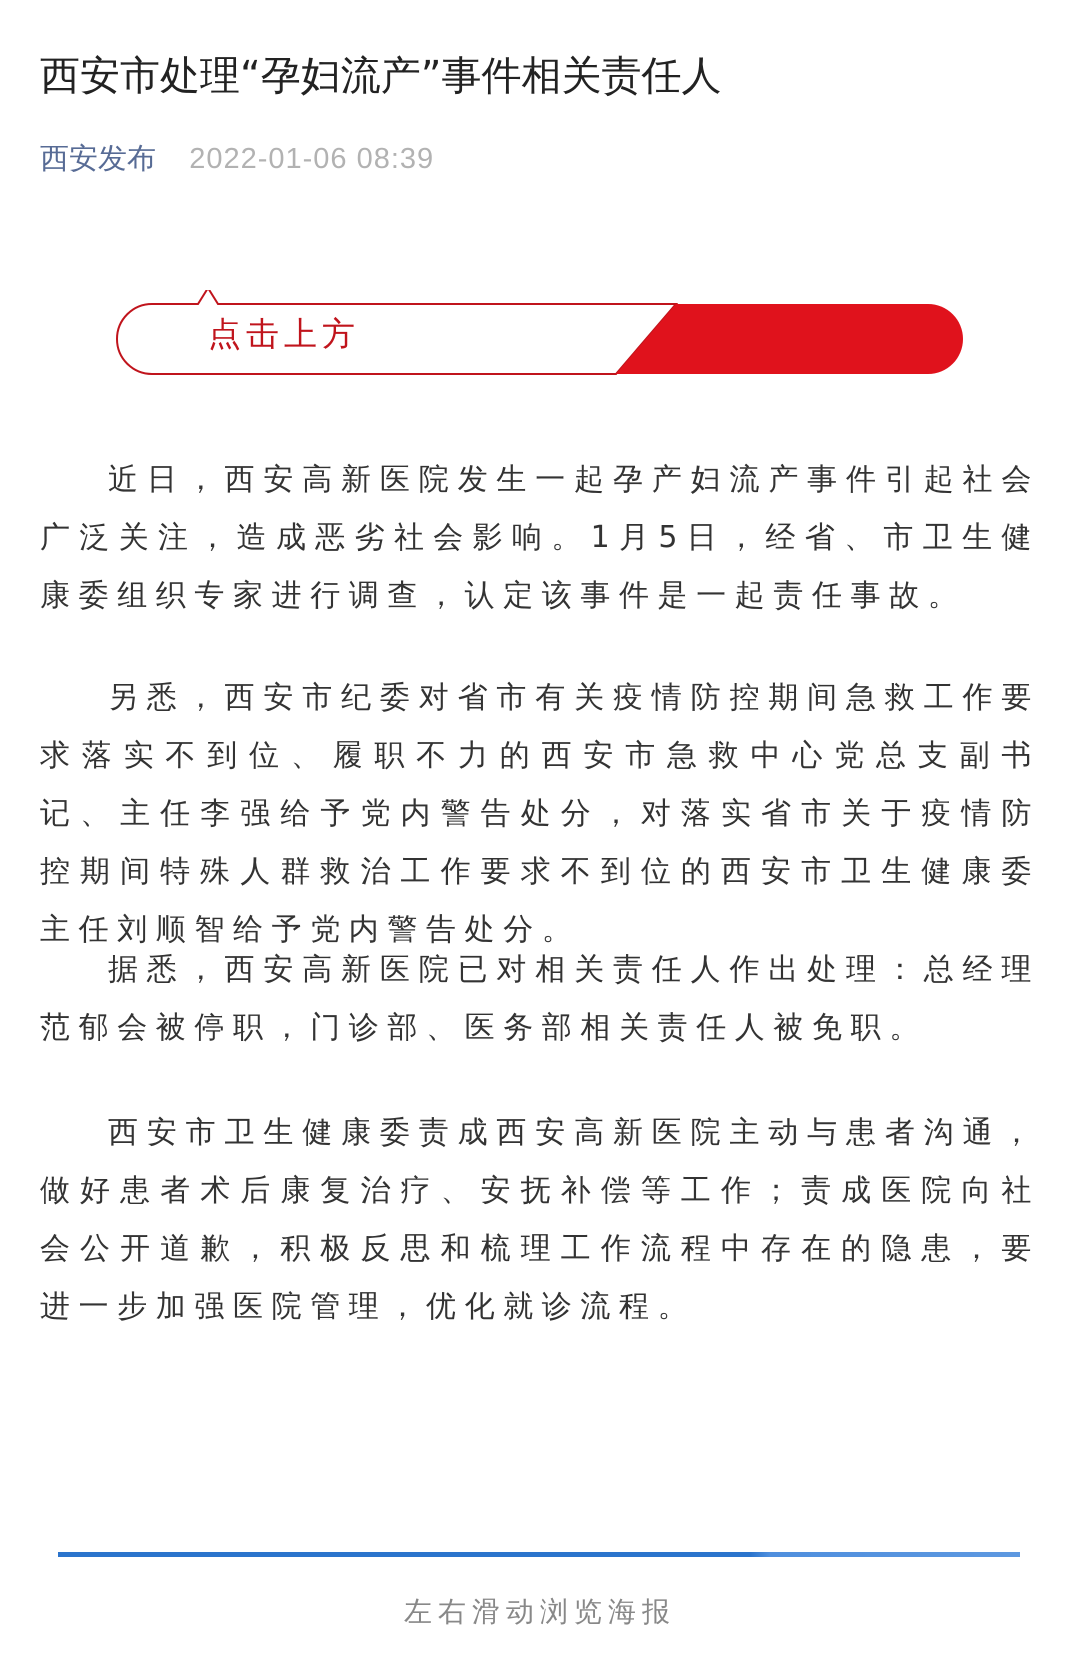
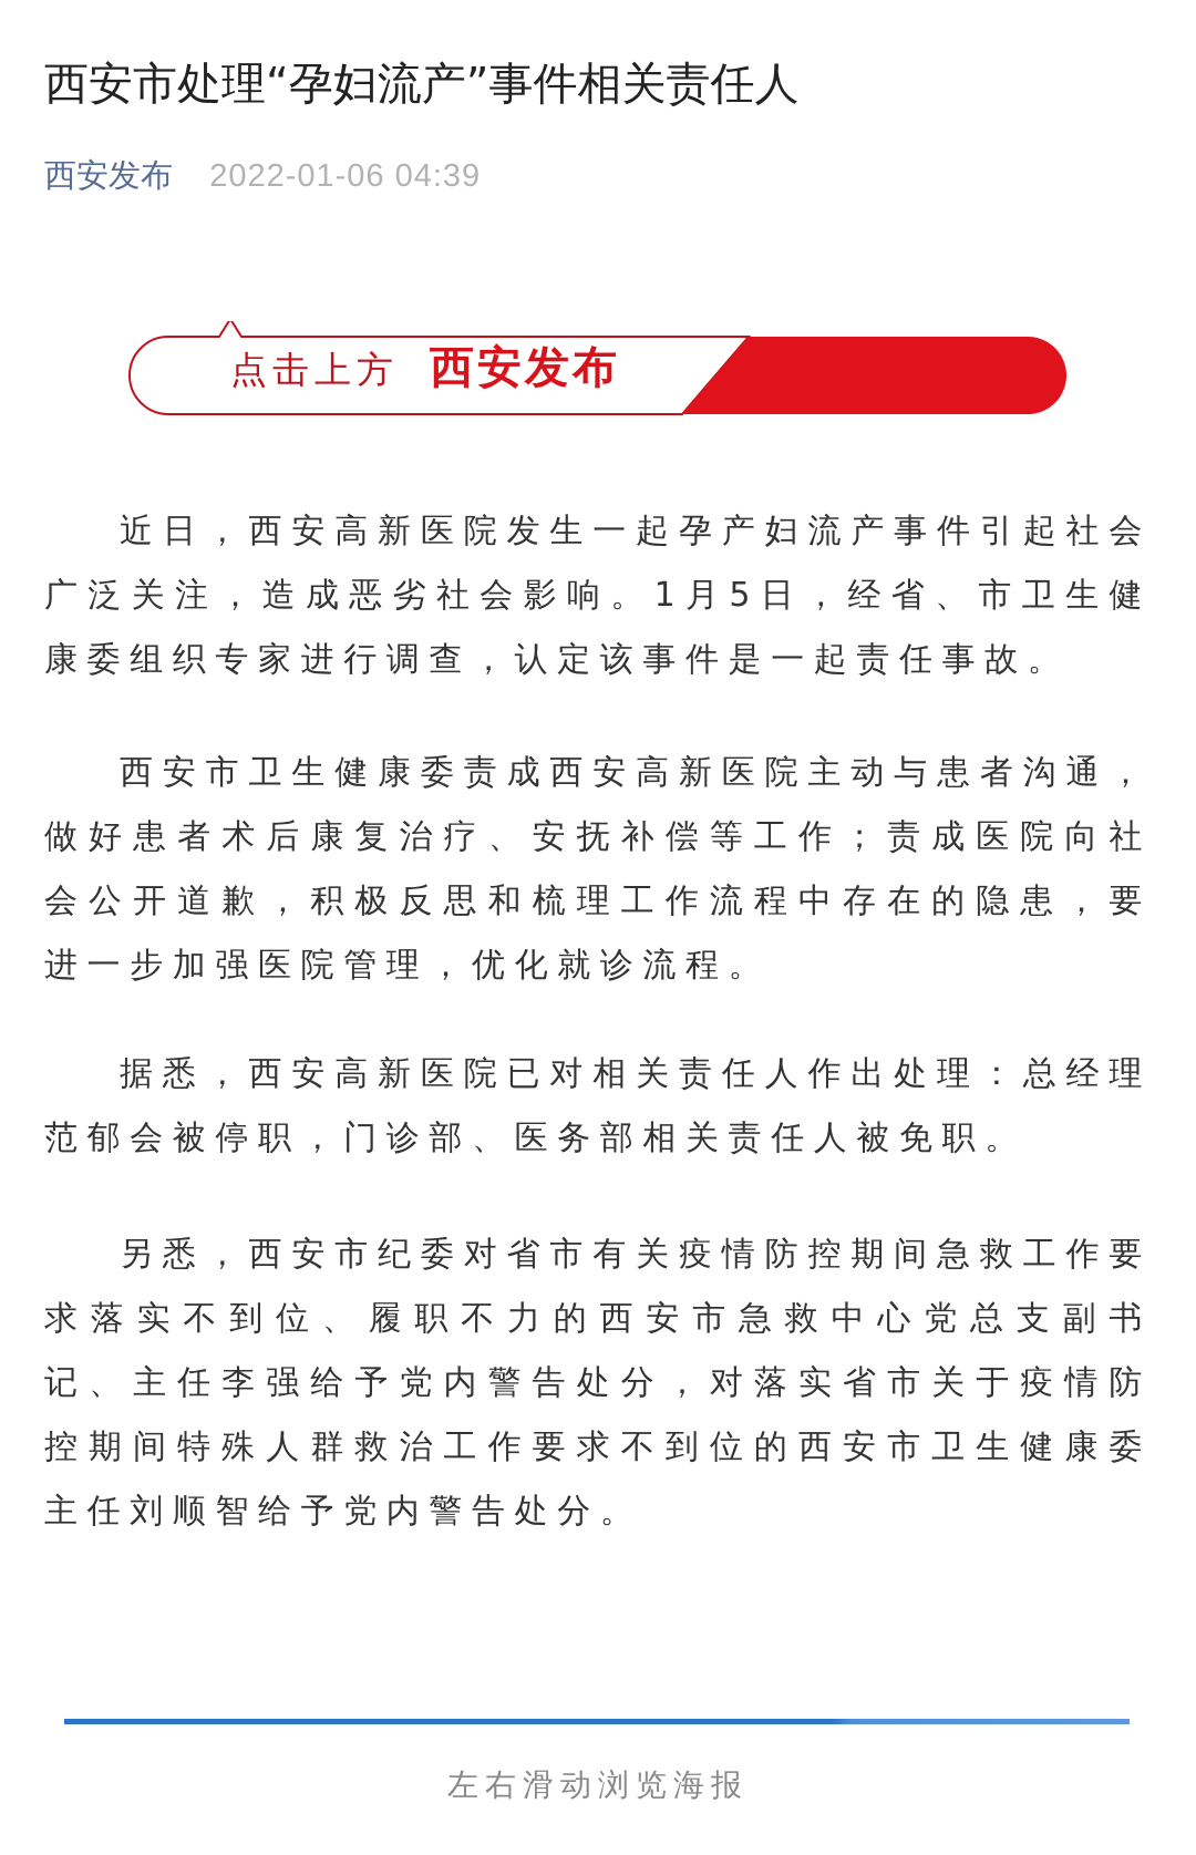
  西安市处理“孕妇流产”事件相关责任人
- 西安发布 2022-01-06 08:39
+ 西安发布 2022-01-06 04:39
  点击上方
+ 西安发布
  近日，西安高新医院发生一起孕产妇流产事件引起社会广泛关注，造成恶劣社会影响。1月5日，经省、市卫生健康委组织专家进行调查，认定该事件是一起责任事故。
- 另悉，西安市纪委对省市有关疫情防控期间急救工作要求落实不到位、履职不力的西安市急救中心党总支副书记、主任李强给予党内警告处分，对落实省市关于疫情防控期间特殊人群救治工作要求不到位的西安市卫生健康委主任刘顺智给予党内警告处分。
+ 西安市卫生健康委责成西安高新医院主动与患者沟通，做好患者术后康复治疗、安抚补偿等工作；责成医院向社会公开道歉，积极反思和梳理工作流程中存在的隐患，要进一步加强医院管理，优化就诊流程。
  据悉，西安高新医院已对相关责任人作出处理：总经理范郁会被停职，门诊部、医务部相关责任人被免职。
- 西安市卫生健康委责成西安高新医院主动与患者沟通，做好患者术后康复治疗、安抚补偿等工作；责成医院向社会公开道歉，积极反思和梳理工作流程中存在的隐患，要进一步加强医院管理，优化就诊流程。
+ 另悉，西安市纪委对省市有关疫情防控期间急救工作要求落实不到位、履职不力的西安市急救中心党总支副书记、主任李强给予党内警告处分，对落实省市关于疫情防控期间特殊人群救治工作要求不到位的西安市卫生健康委主任刘顺智给予党内警告处分。
  左右滑动浏览海报
